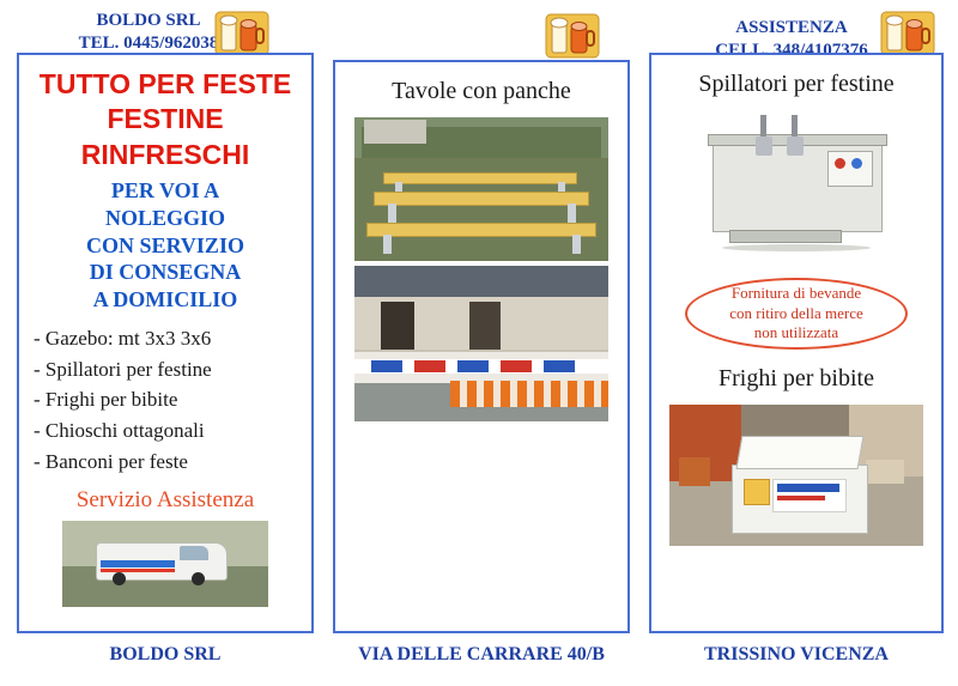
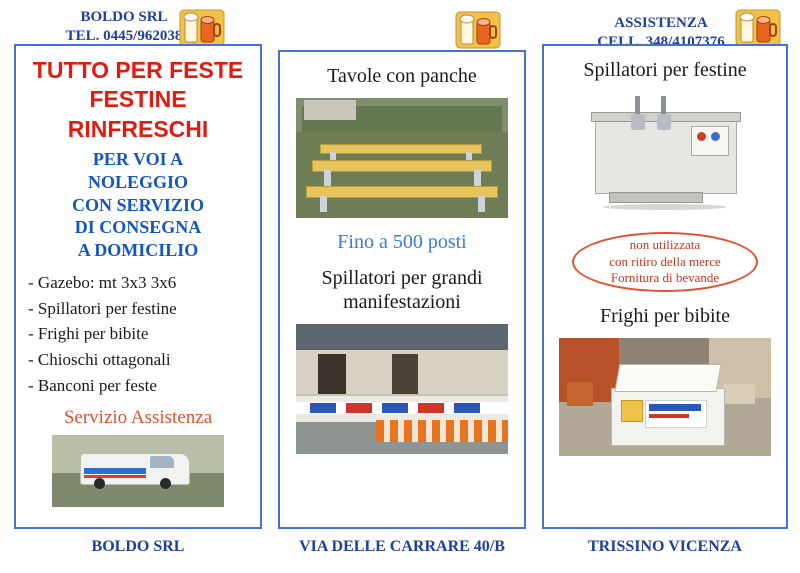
  BOLDO SRL
  TEL. 0445/962038
  ASSISTENZA
  CELL. 348/4107376
  TUTTO PER FESTE
  FESTINE
  RINFRESCHI
  PER VOI A
  NOLEGGIO
  CON SERVIZIO
  DI CONSEGNA
  A DOMICILIO
  - Gazebo: mt 3x3 3x6
  - Spillatori per festine
  - Frighi per bibite
  - Chioschi ottagonali
  - Banconi per feste
  Servizio Assistenza
  Tavole con panche
+ Fino a 500 posti
+ Spillatori per grandi
+ manifestazioni
  Spillatori per festine
- Fornitura di bevande
+ non utilizzata
  con ritiro della merce
- non utilizzata
+ Fornitura di bevande
  Frighi per bibite
  BOLDO SRL
  VIA DELLE CARRARE 40/B
  TRISSINO VICENZA
